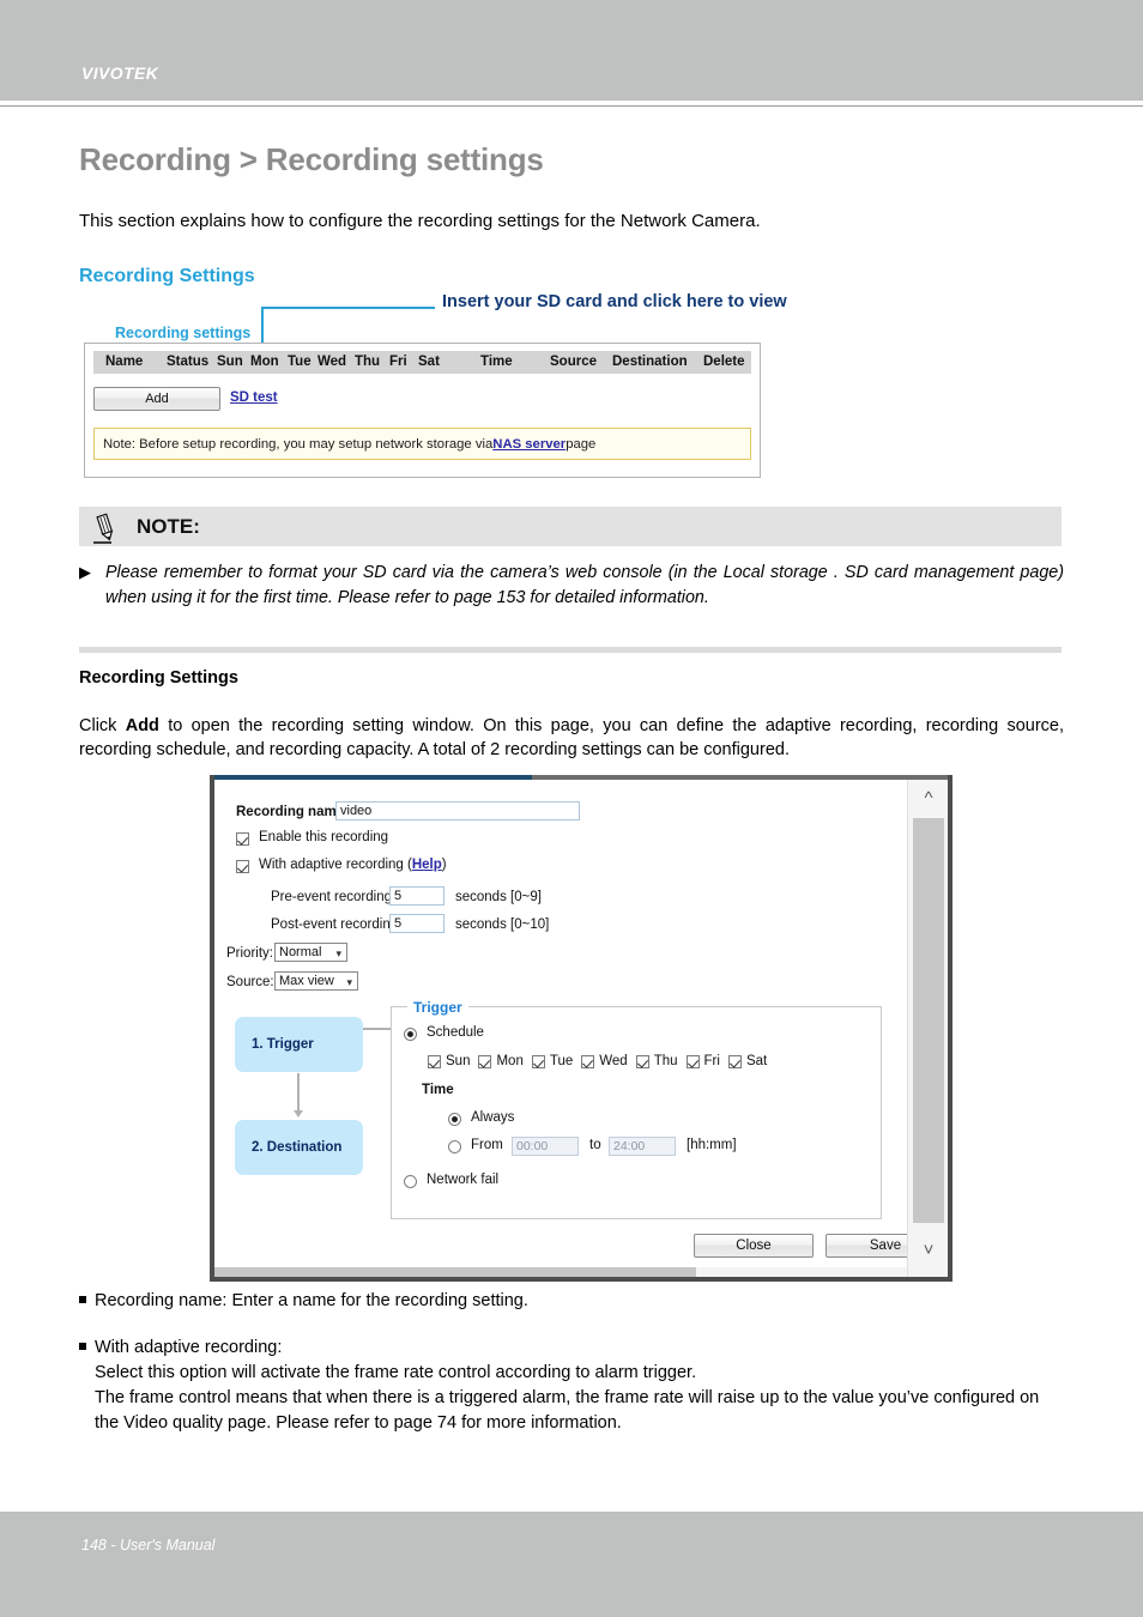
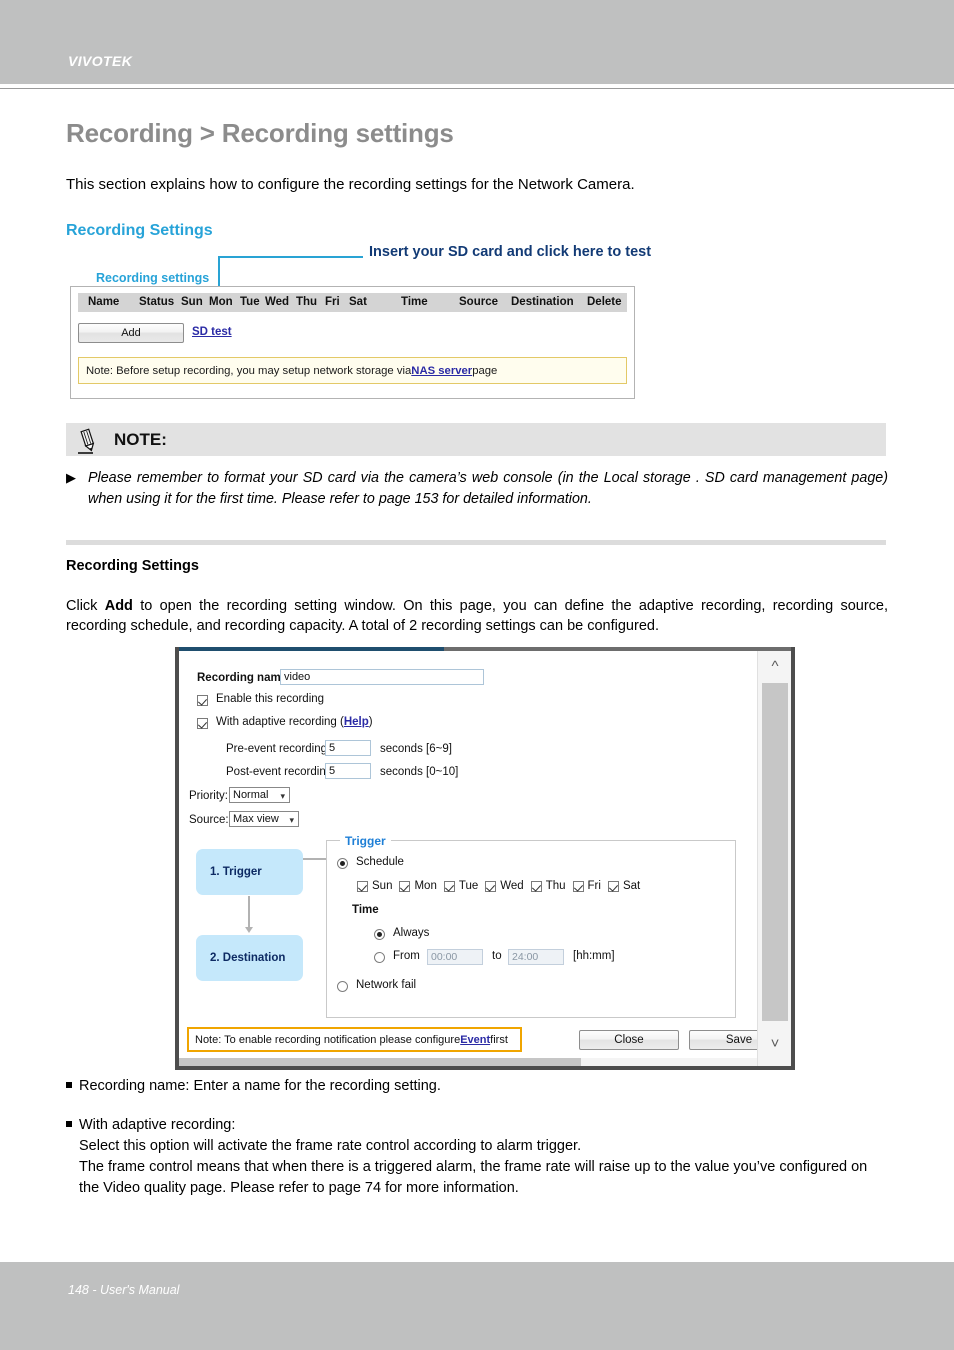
  VIVOTEK
  Recording > Recording settings
  This section explains how to configure the recording settings for the Network Camera.
  Recording Settings
- Insert your SD card and click here to view
+ Insert your SD card and click here to test
  Recording settings
  Name
  Status
  Sun
  Mon
  Tue
  Wed
  Thu
  Fri
  Sat
  Time
  Source
  Destination
  Delete
  Add
  SD test
  Note: Before setup recording, you may setup network storage via
  NAS server
  page
  NOTE:
  ▶
  Please remember to format your SD card via the camera’s web console (in the Local storage . SD card management page) when using it for the first time. Please refer to page 153 for detailed information.
  Recording Settings
  Click Add to open the recording setting window. On this page, you can define the adaptive recording, recording source, recording schedule, and recording capacity. A total of 2 recording settings can be configured.
  Recording nam
  video
  Enable this recording
  With adaptive recording (Help)
  Pre-event recording
  5
- seconds [0~9]
+ seconds [6~9]
  Post-event recordin
  5
  seconds [0~10]
  Priority:
  Normal
  ▾
  Source:
  Max view
  ▾
  1. Trigger
  2. Destination
  Trigger
  Schedule
  Sun
  Mon
  Tue
  Wed
  Thu
  Fri
  Sat
  Time
  Always
  From
  00:00
  to
  24:00
  [hh:mm]
  Network fail
+ Note: To enable recording notification please configure
+ Event
+ first
  Close
  Save
  ^
  ˅
  Recording name: Enter a name for the recording setting.
  With adaptive recording:
  Select this option will activate the frame rate control according to alarm trigger.
  The frame control means that when there is a triggered alarm, the frame rate will raise up to the value you’ve configured on the Video quality page. Please refer to page 74 for more information.
  148 - User's Manual
